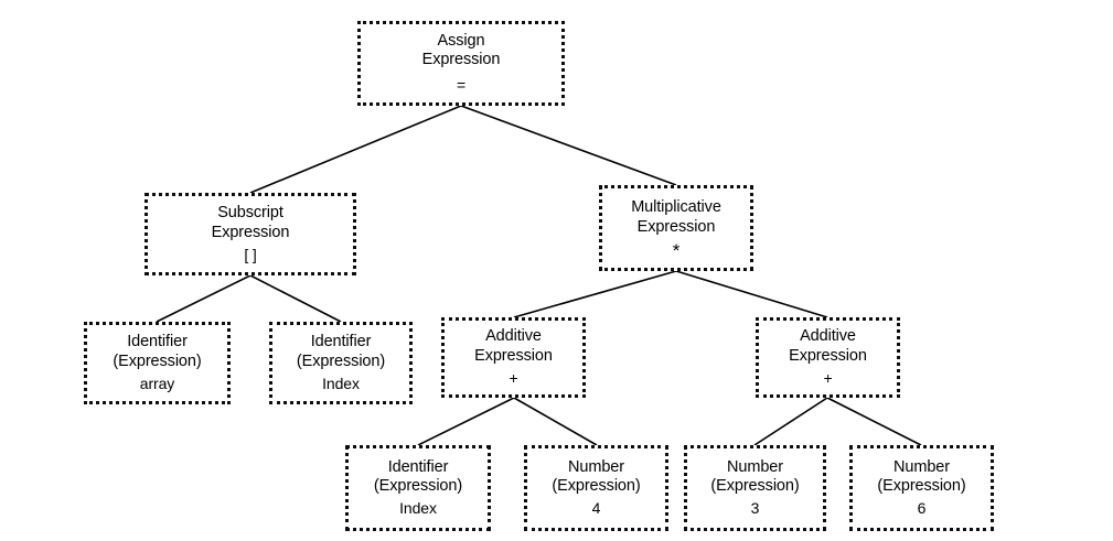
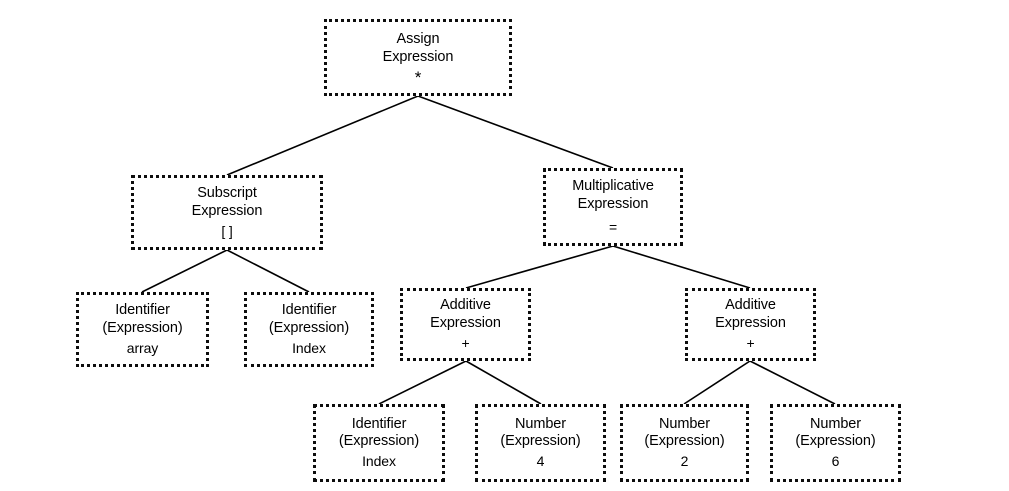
  Assign
  Expression
- =
+ *
  Subscript
  Expression
  [ ]
  Multiplicative
  Expression
- *
+ =
  Identifier
  (Expression)
  array
  Identifier
  (Expression)
  Index
  Additive
  Expression
  +
  Additive
  Expression
  +
  Identifier
  (Expression)
  Index
  Number
  (Expression)
  4
  Number
  (Expression)
- 3
+ 2
  Number
  (Expression)
  6
